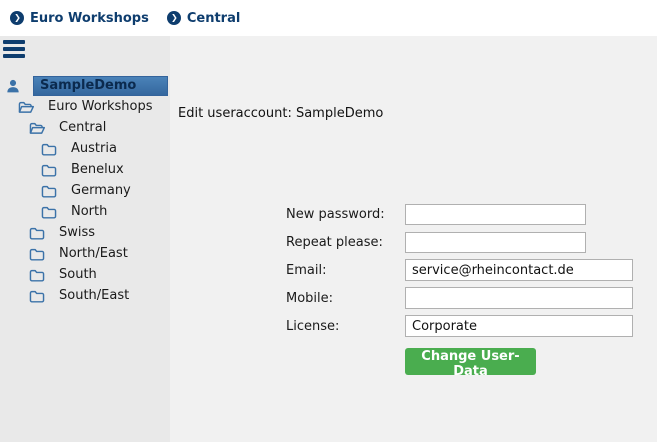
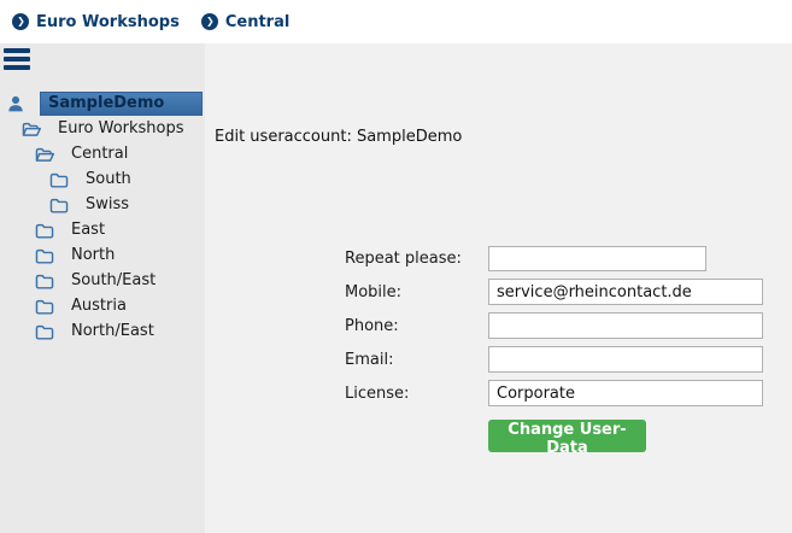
  ❯
  Euro Workshops
  ❯
  Central
  SampleDemo
  Euro Workshops
  Central
- Austria
+ South
- Benelux
- Germany
- North
+ Swiss
+ East
- Swiss
+ North
- North/East
+ South/East
- South
+ Austria
- South/East
+ North/East
  Edit useraccount: SampleDemo
- New password:
  Repeat please:
- Email:
+ Mobile:
  service@rheincontact.de
+ Phone:
- Mobile:
+ Email:
  License:
  Corporate
  Change User-Data
